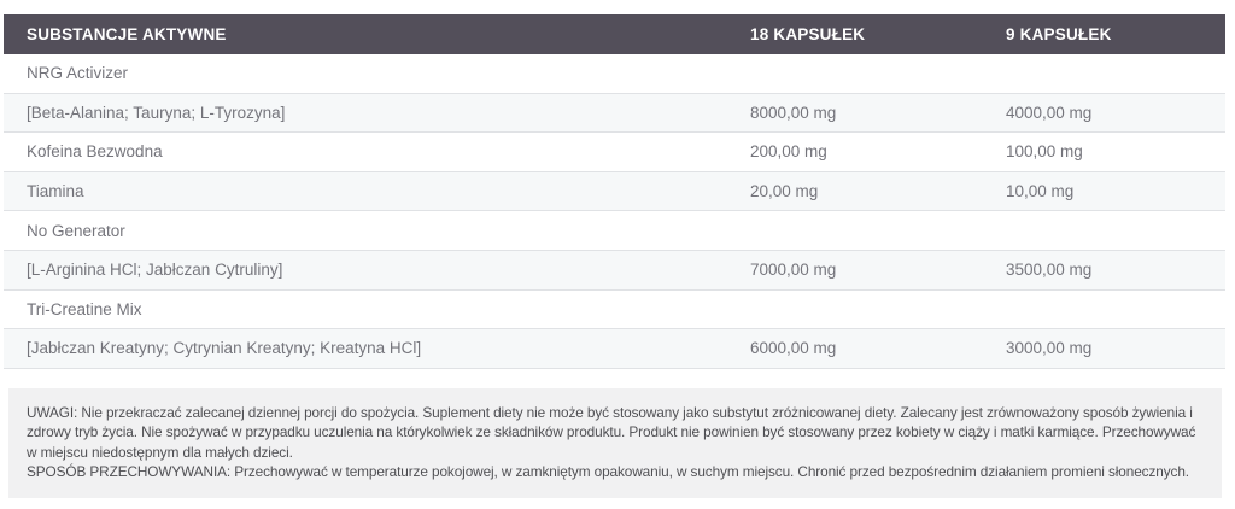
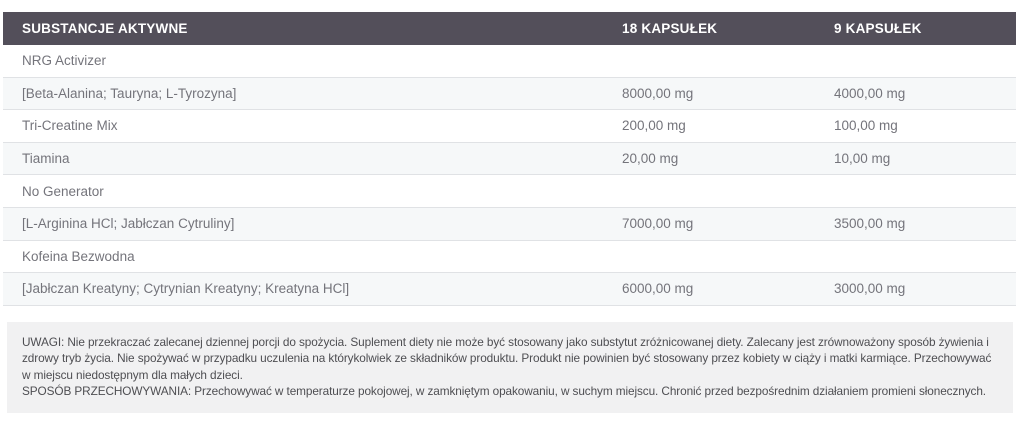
  SUBSTANCJE AKTYWNE
  18 KAPSUŁEK
  9 KAPSUŁEK
  NRG Activizer
  [Beta-Alanina; Tauryna; L-Tyrozyna]
  8000,00 mg
  4000,00 mg
- Kofeina Bezwodna
+ Tri-Creatine Mix
  200,00 mg
  100,00 mg
  Tiamina
  20,00 mg
  10,00 mg
  No Generator
  [L-Arginina HCl; Jabłczan Cytruliny]
  7000,00 mg
  3500,00 mg
- Tri-Creatine Mix
+ Kofeina Bezwodna
  [Jabłczan Kreatyny; Cytrynian Kreatyny; Kreatyna HCl]
  6000,00 mg
  3000,00 mg
  UWAGI: Nie przekraczać zalecanej dziennej porcji do spożycia. Suplement diety nie może być stosowany jako substytut zróżnicowanej diety. Zalecany jest zrównoważony sposób żywienia i zdrowy tryb życia. Nie spożywać w przypadku uczulenia na którykolwiek ze składników produktu. Produkt nie powinien być stosowany przez kobiety w ciąży i matki karmiące. Przechowywać w miejscu niedostępnym dla małych dzieci.
  SPOSÓB PRZECHOWYWANIA: Przechowywać w temperaturze pokojowej, w zamkniętym opakowaniu, w suchym miejscu. Chronić przed bezpośrednim działaniem promieni słonecznych.
